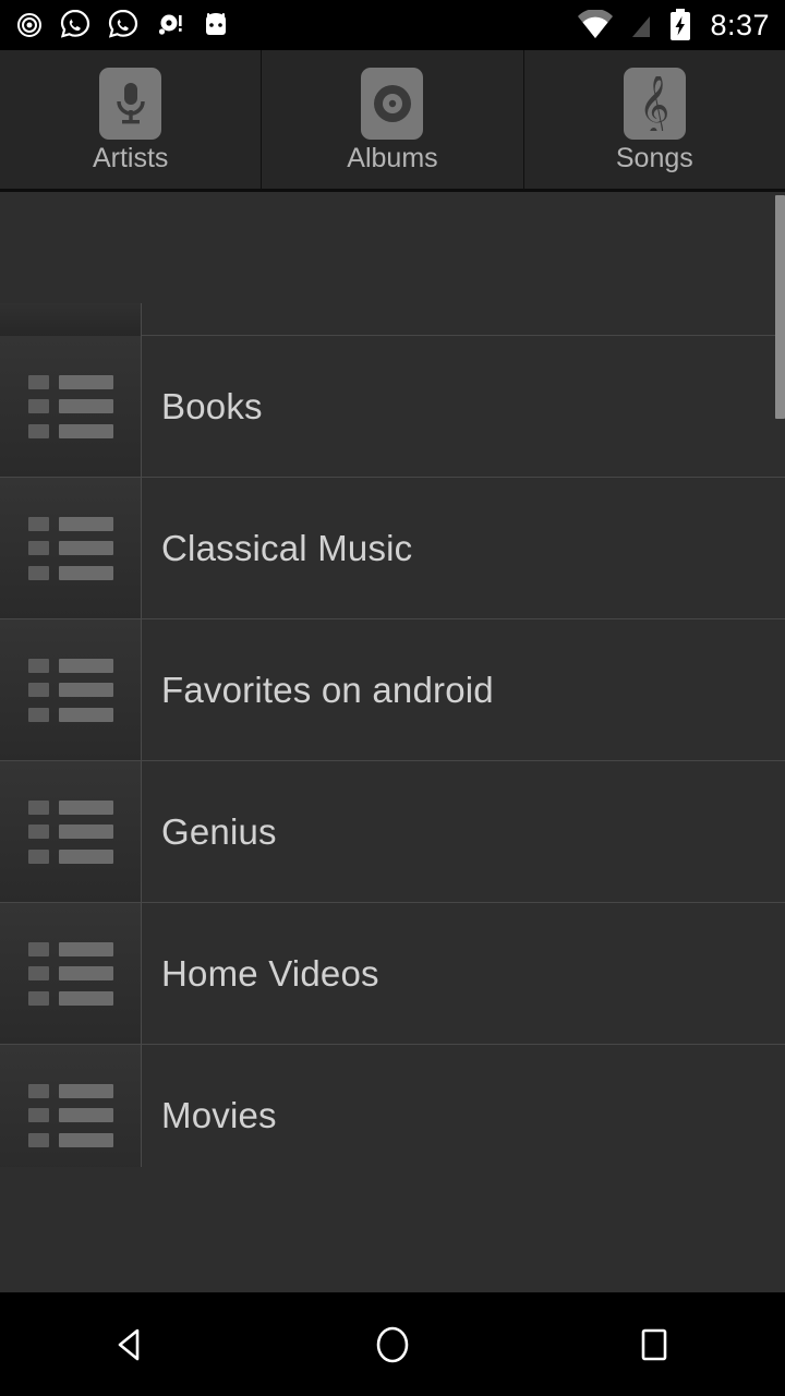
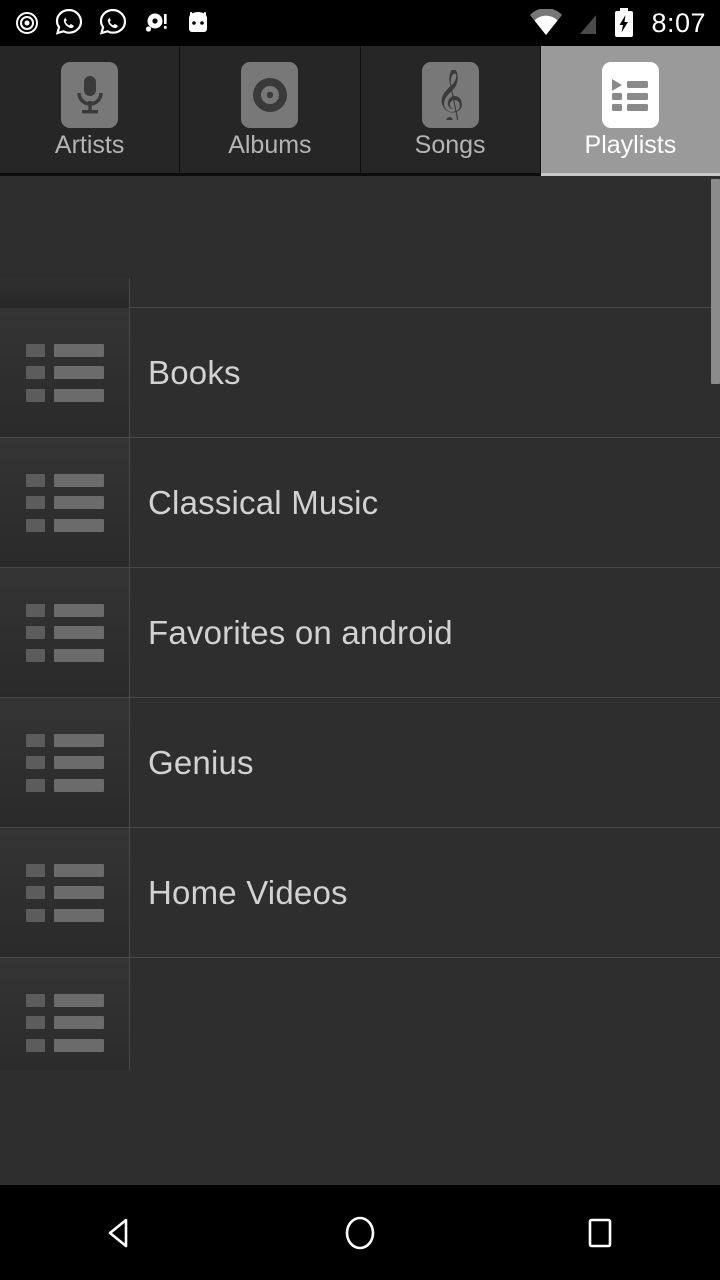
- 8:37
+ 8:07
  Artists
  Albums
  𝄞
  Songs
+ Playlists
  Books
  Classical Music
  Favorites on android
  Genius
  Home Videos
- Movies
